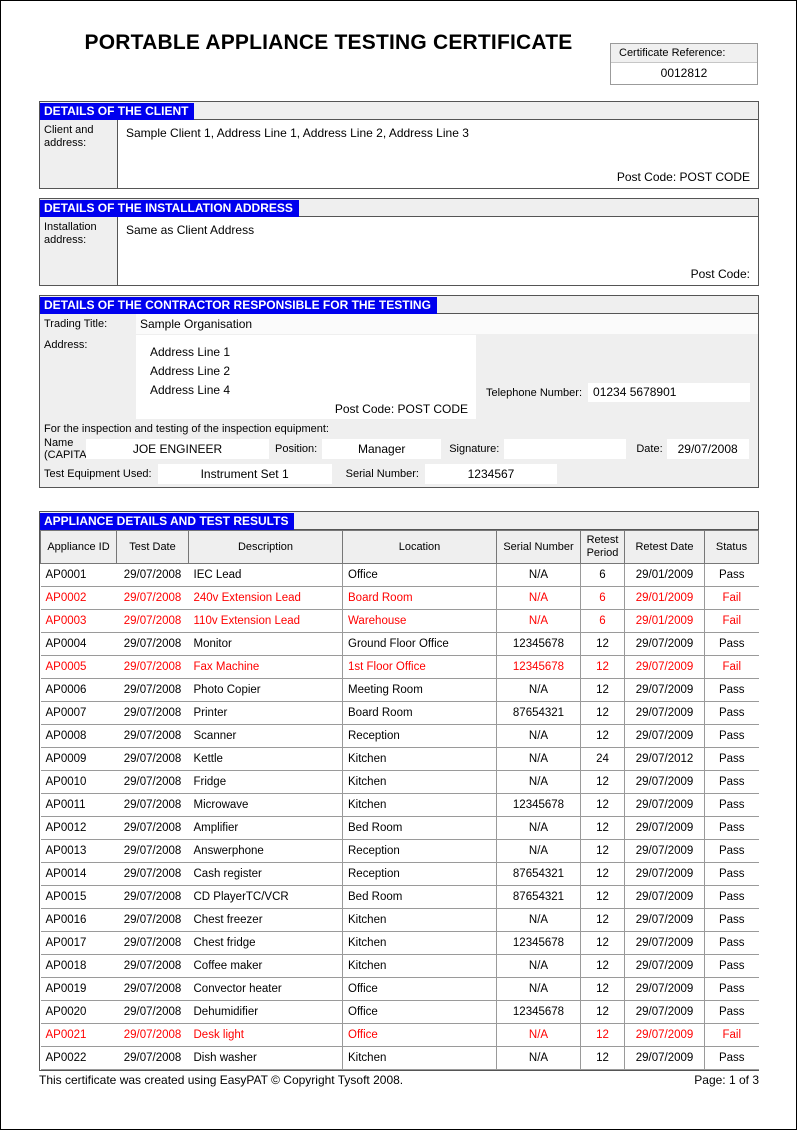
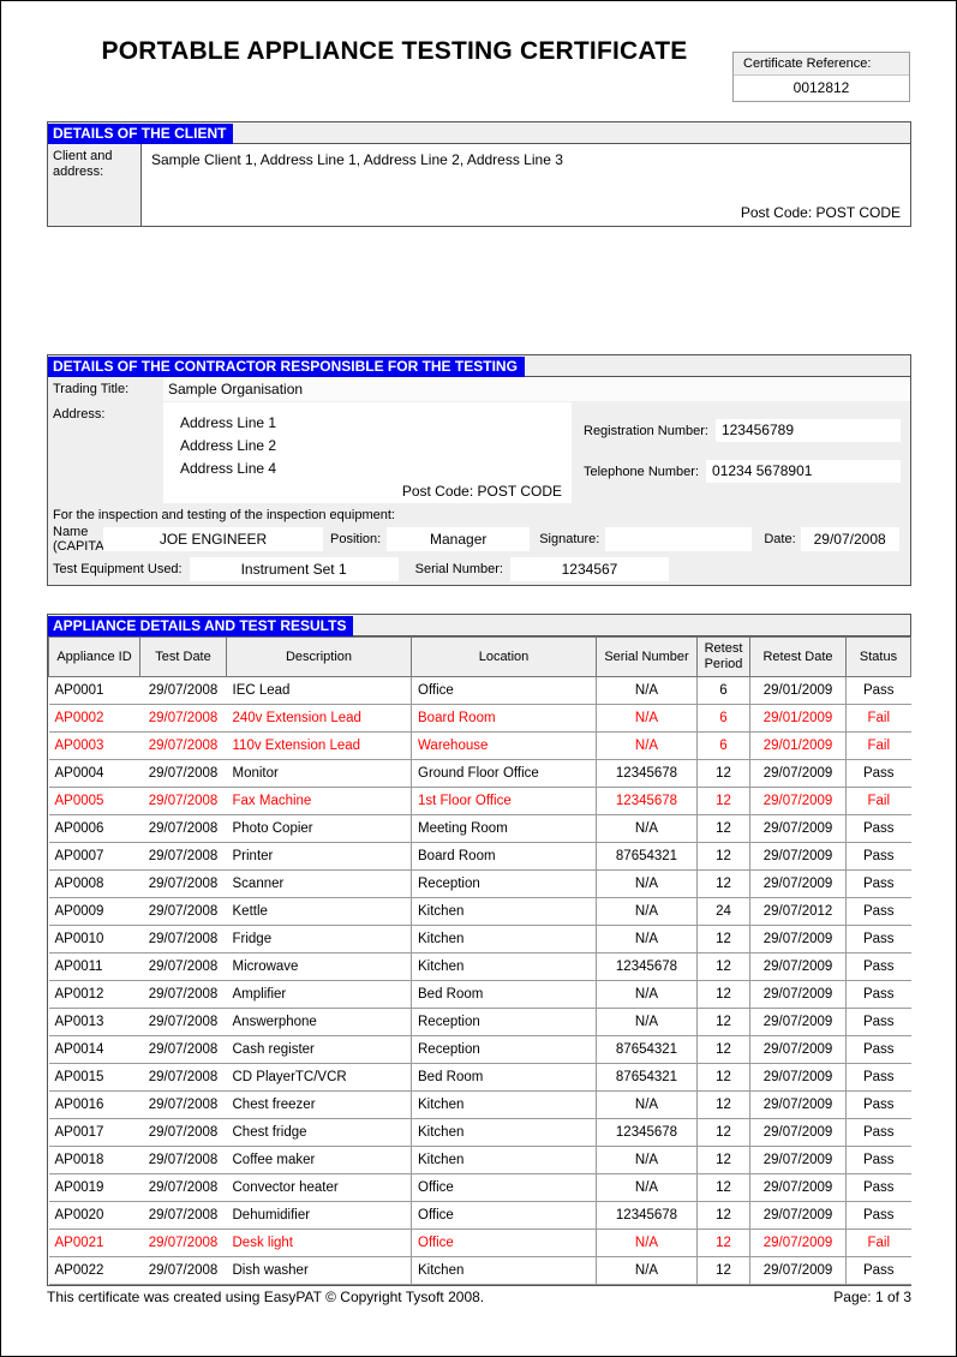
  PORTABLE APPLIANCE TESTING CERTIFICATE
  Certificate Reference:
  0012812
  DETAILS OF THE CLIENT
  Client and address:
  Sample Client 1, Address Line 1, Address Line 2, Address Line 3
  Post Code: POST CODE
- DETAILS OF THE INSTALLATION ADDRESS
- Installation address:
- Same as Client Address
- Post Code:
  DETAILS OF THE CONTRACTOR RESPONSIBLE FOR THE TESTING
  Trading Title:
  Sample Organisation
  Address:
  Address Line 1
  Address Line 2
  Address Line 4
  Post Code: POST CODE
+ Registration Number:
+ 123456789
  Telephone Number:
  01234 5678901
  For the inspection and testing of the inspection equipment:
  Name
  (CAPITA
  JOE ENGINEER
  Position:
  Manager
  Signature:
  Date:
  29/07/2008
  Test Equipment Used:
  Instrument Set 1
  Serial Number:
  1234567
  APPLIANCE DETAILS AND TEST RESULTS
  Appliance ID	Test Date	Description	Location	Serial Number	Retest Period	Retest Date	Status
  AP0001	29/07/2008	IEC Lead	Office	N/A	6	29/01/2009	Pass
  AP0002	29/07/2008	240v Extension Lead	Board Room	N/A	6	29/01/2009	Fail
  AP0003	29/07/2008	110v Extension Lead	Warehouse	N/A	6	29/01/2009	Fail
  AP0004	29/07/2008	Monitor	Ground Floor Office	12345678	12	29/07/2009	Pass
  AP0005	29/07/2008	Fax Machine	1st Floor Office	12345678	12	29/07/2009	Fail
  AP0006	29/07/2008	Photo Copier	Meeting Room	N/A	12	29/07/2009	Pass
  AP0007	29/07/2008	Printer	Board Room	87654321	12	29/07/2009	Pass
  AP0008	29/07/2008	Scanner	Reception	N/A	12	29/07/2009	Pass
  AP0009	29/07/2008	Kettle	Kitchen	N/A	24	29/07/2012	Pass
  AP0010	29/07/2008	Fridge	Kitchen	N/A	12	29/07/2009	Pass
  AP0011	29/07/2008	Microwave	Kitchen	12345678	12	29/07/2009	Pass
  AP0012	29/07/2008	Amplifier	Bed Room	N/A	12	29/07/2009	Pass
  AP0013	29/07/2008	Answerphone	Reception	N/A	12	29/07/2009	Pass
  AP0014	29/07/2008	Cash register	Reception	87654321	12	29/07/2009	Pass
  AP0015	29/07/2008	CD PlayerTC/VCR	Bed Room	87654321	12	29/07/2009	Pass
  AP0016	29/07/2008	Chest freezer	Kitchen	N/A	12	29/07/2009	Pass
  AP0017	29/07/2008	Chest fridge	Kitchen	12345678	12	29/07/2009	Pass
  AP0018	29/07/2008	Coffee maker	Kitchen	N/A	12	29/07/2009	Pass
  AP0019	29/07/2008	Convector heater	Office	N/A	12	29/07/2009	Pass
  AP0020	29/07/2008	Dehumidifier	Office	12345678	12	29/07/2009	Pass
  AP0021	29/07/2008	Desk light	Office	N/A	12	29/07/2009	Fail
  AP0022	29/07/2008	Dish washer	Kitchen	N/A	12	29/07/2009	Pass
  This certificate was created using EasyPAT © Copyright Tysoft 2008.
  Page: 1 of 3
